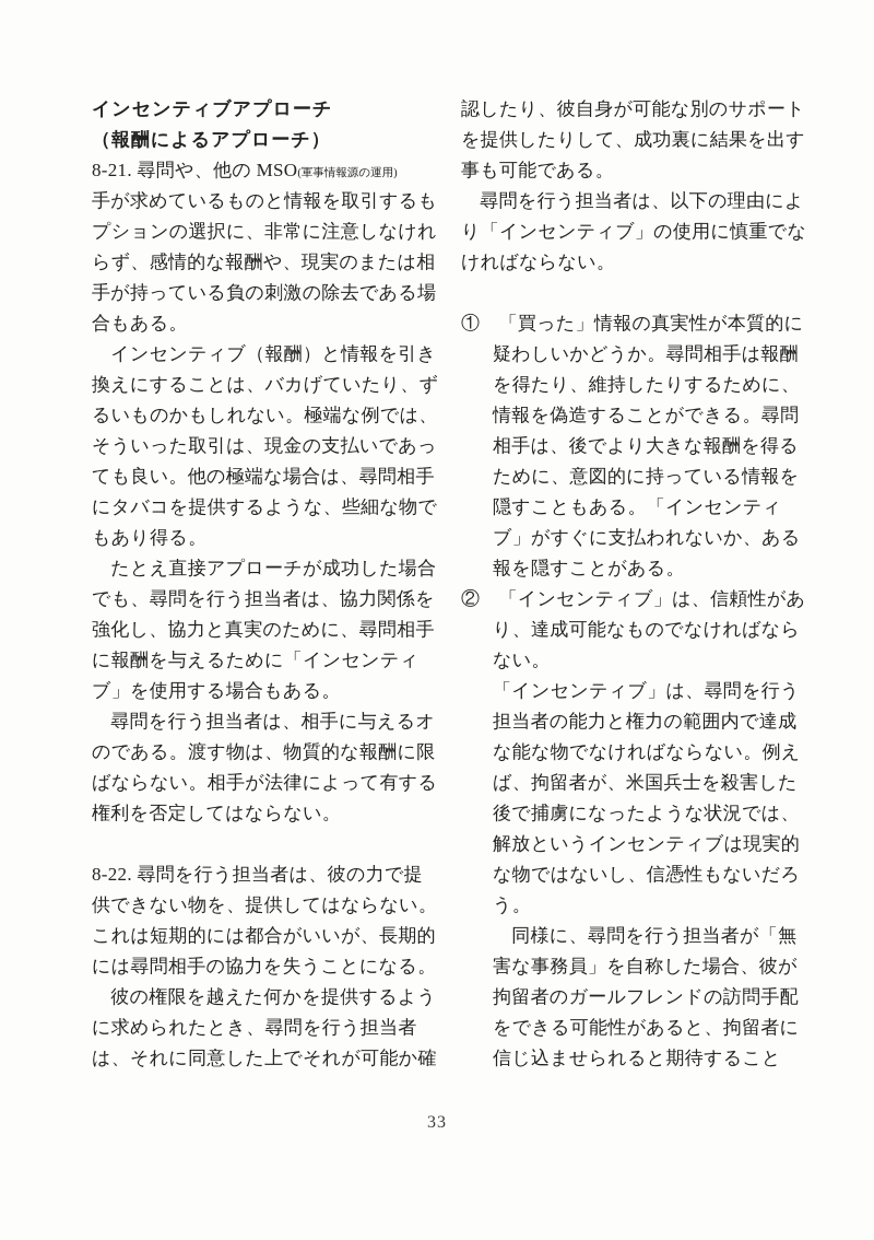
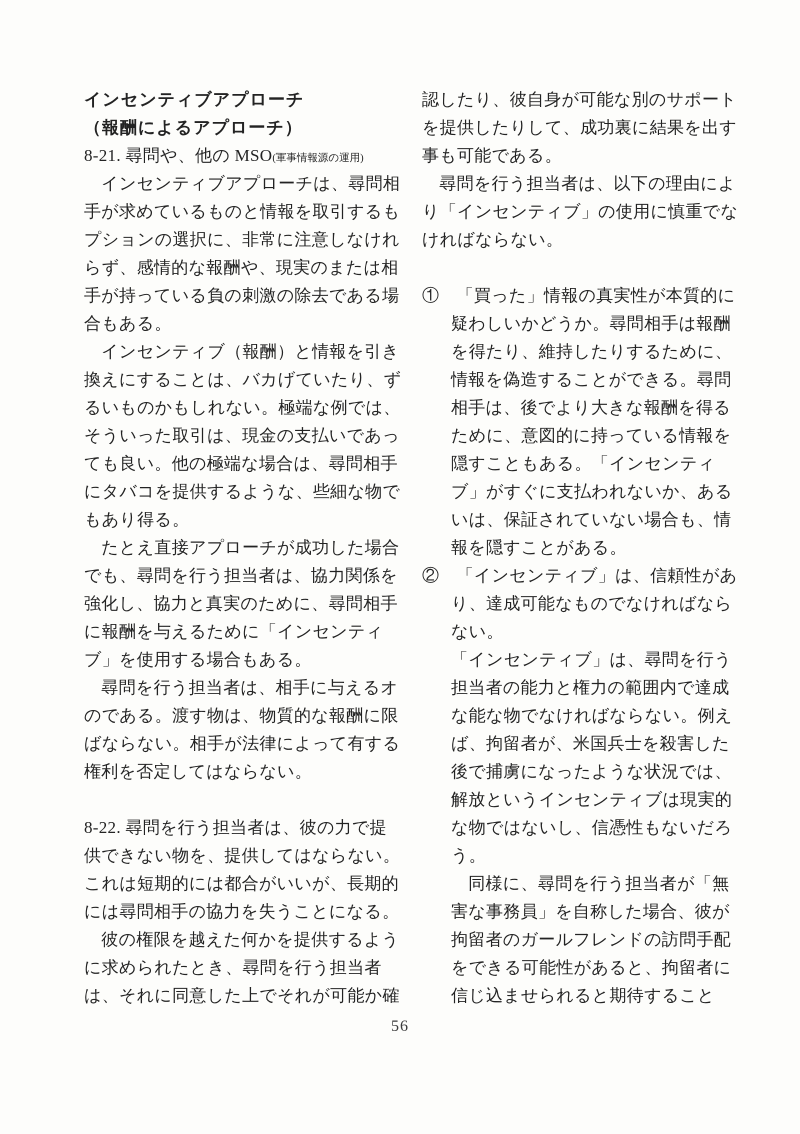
  インセンティブアプローチ
  （報酬によるアプローチ）
  8-21. 尋問や、他の MSO(軍事情報源の運用)
+ インセンティブアプローチは、尋問相
  手が求めているものと情報を取引するも
  プションの選択に、非常に注意しなけれ
  らず、感情的な報酬や、現実のまたは相
  手が持っている負の刺激の除去である場
  合もある。
  インセンティブ（報酬）と情報を引き
  換えにすることは、バカげていたり、ず
  るいものかもしれない。極端な例では、
  そういった取引は、現金の支払いであっ
  ても良い。他の極端な場合は、尋問相手
  にタバコを提供するような、些細な物で
  もあり得る。
  たとえ直接アプローチが成功した場合
  でも、尋問を行う担当者は、協力関係を
  強化し、協力と真実のために、尋問相手
  に報酬を与えるために「インセンティ
  ブ」を使用する場合もある。
  尋問を行う担当者は、相手に与えるオ
  のである。渡す物は、物質的な報酬に限
  ばならない。相手が法律によって有する
  権利を否定してはならない。
  8-22. 尋問を行う担当者は、彼の力で提
  供できない物を、提供してはならない。
  これは短期的には都合がいいが、長期的
  には尋問相手の協力を失うことになる。
  彼の権限を越えた何かを提供するよう
  に求められたとき、尋問を行う担当者
  は、それに同意した上でそれが可能か確
  認したり、彼自身が可能な別のサポート
  を提供したりして、成功裏に結果を出す
  事も可能である。
  尋問を行う担当者は、以下の理由によ
  り「インセンティブ」の使用に慎重でな
  ければならない。
  ① 「買った」情報の真実性が本質的に
  疑わしいかどうか。尋問相手は報酬
  を得たり、維持したりするために、
  情報を偽造することができる。尋問
  相手は、後でより大きな報酬を得る
  ために、意図的に持っている情報を
  隠すこともある。「インセンティ
  ブ」がすぐに支払われないか、ある
+ いは、保証されていない場合も、情
  報を隠すことがある。
  ② 「インセンティブ」は、信頼性があ
  り、達成可能なものでなければなら
  ない。
  「インセンティブ」は、尋問を行う
  担当者の能力と権力の範囲内で達成
  な能な物でなければならない。例え
  ば、拘留者が、米国兵士を殺害した
  後で捕虜になったような状況では、
  解放というインセンティブは現実的
  な物ではないし、信憑性もないだろ
  う。
  同様に、尋問を行う担当者が「無
  害な事務員」を自称した場合、彼が
  拘留者のガールフレンドの訪問手配
  をできる可能性があると、拘留者に
  信じ込ませられると期待すること
- 33
+ 56
